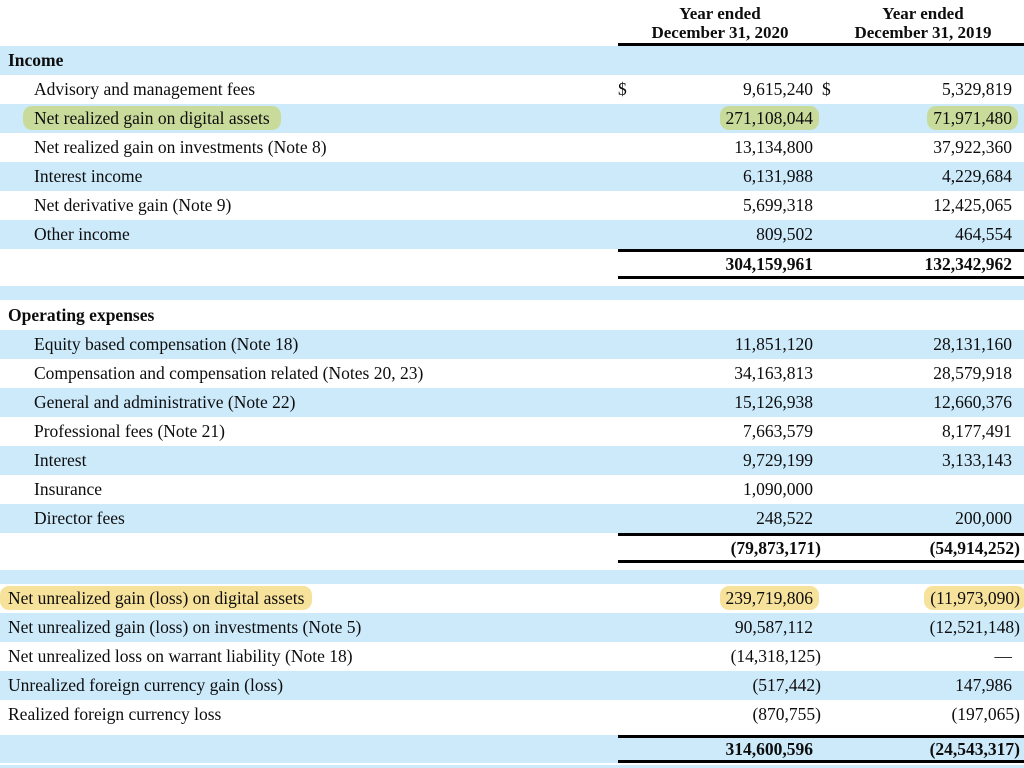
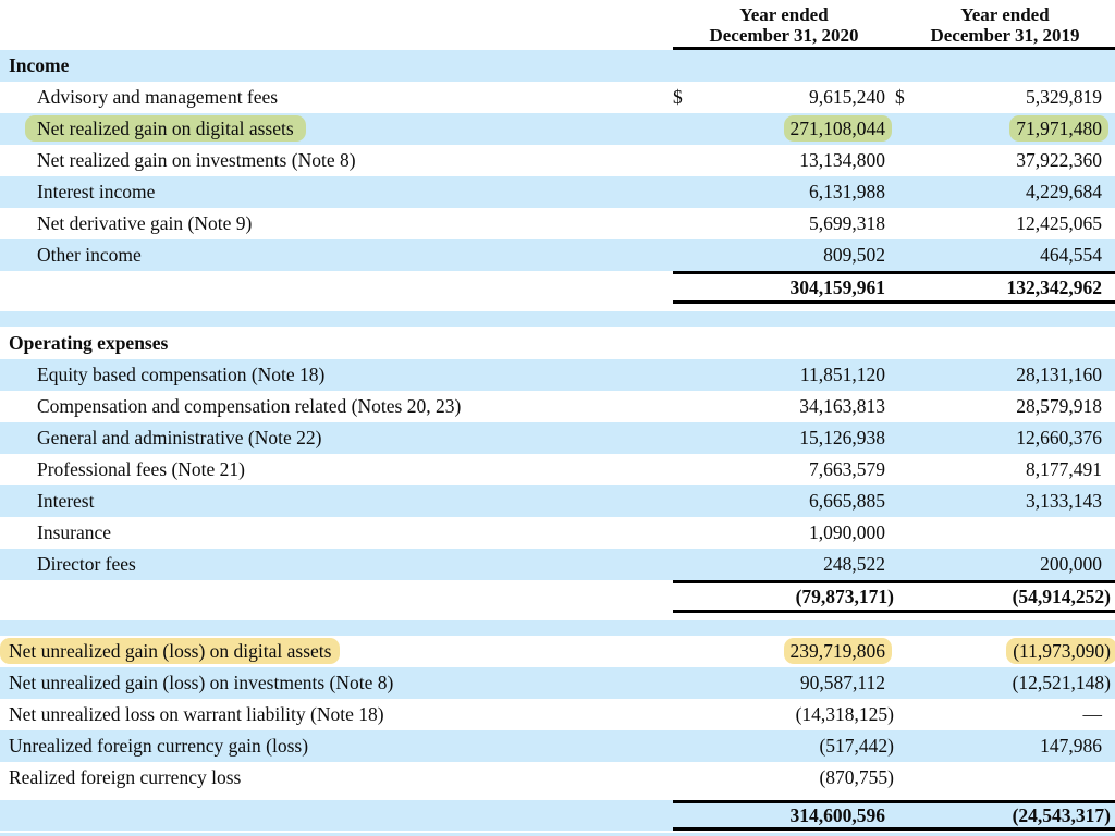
  Year ended
  December 31, 2020
  Year ended
  December 31, 2019
  Income
  Advisory and management fees
  $
  9,615,240
  $
  5,329,819
  Net realized gain on digital assets
  271,108,044
  71,971,480
  Net realized gain on investments (Note 8)
  13,134,800
  37,922,360
  Interest income
  6,131,988
  4,229,684
  Net derivative gain (Note 9)
  5,699,318
  12,425,065
  Other income
  809,502
  464,554
  304,159,961
  132,342,962
  Operating expenses
  Equity based compensation (Note 18)
  11,851,120
  28,131,160
  Compensation and compensation related (Notes 20, 23)
  34,163,813
  28,579,918
  General and administrative (Note 22)
  15,126,938
  12,660,376
  Professional fees (Note 21)
  7,663,579
  8,177,491
  Interest
- 9,729,199
+ 6,665,885
  3,133,143
  Insurance
  1,090,000
  Director fees
  248,522
  200,000
  (79,873,171)
  (54,914,252)
  Net unrealized gain (loss) on digital assets
  239,719,806
  (11,973,090)
- Net unrealized gain (loss) on investments (Note 5)
+ Net unrealized gain (loss) on investments (Note 8)
  90,587,112
  (12,521,148)
  Net unrealized loss on warrant liability (Note 18)
  (14,318,125)
  —
  Unrealized foreign currency gain (loss)
  (517,442)
  147,986
  Realized foreign currency loss
  (870,755)
- (197,065)
  314,600,596
  (24,543,317)
